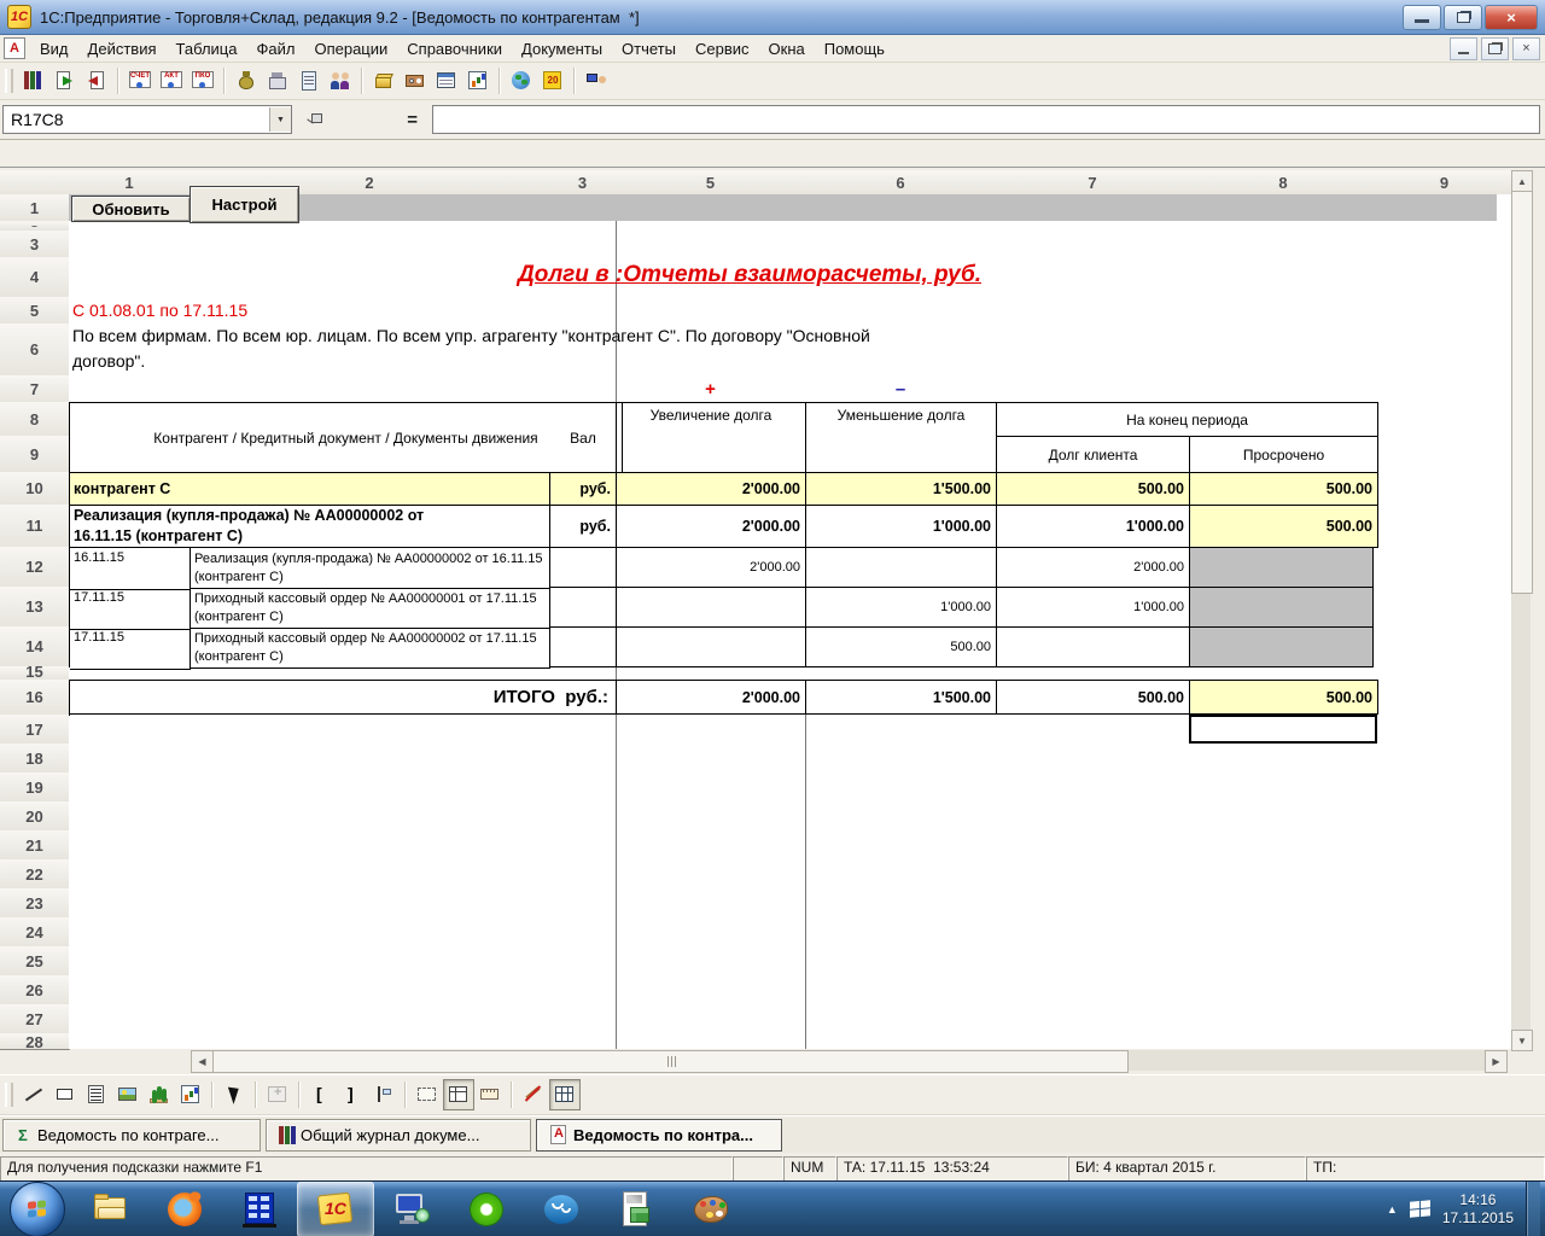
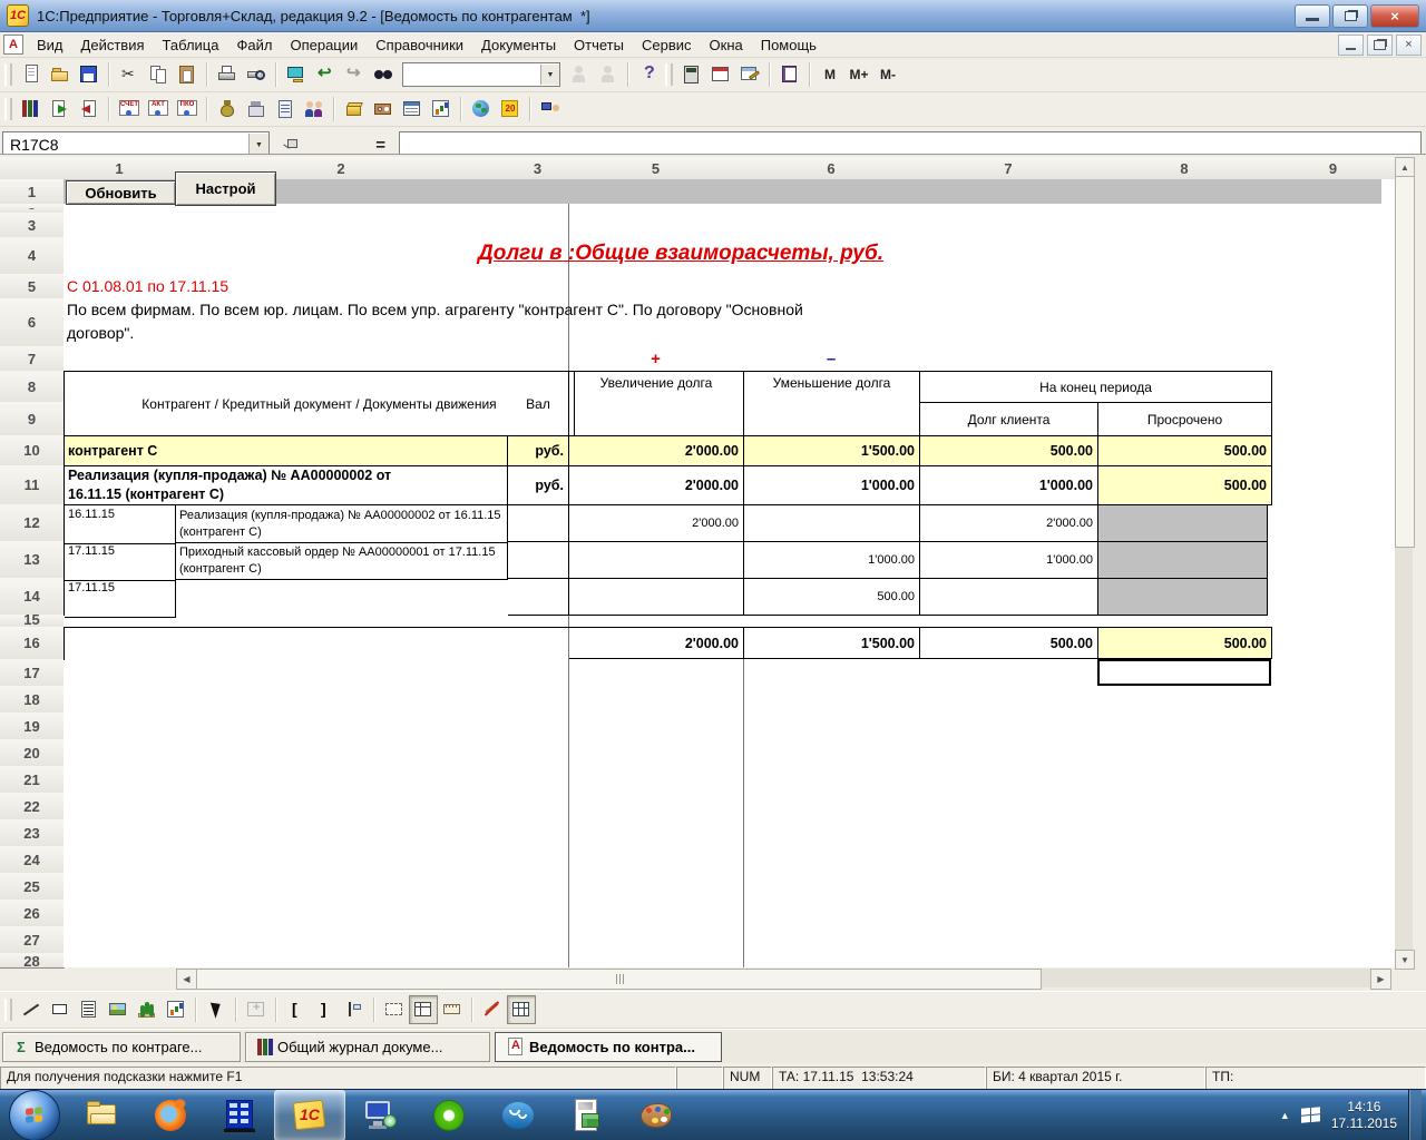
  1С
  1С:Предприятие - Торговля+Склад, редакция 9.2 - [Ведомость по контрагентам *]
  ×
  А
  Вид
  Действия
  Таблица
  Файл
  Операции
  Справочники
  Документы
  Отчеты
  Сервис
  Окна
  Помощь
  ×
+ М
+ М+
+ М-
  20
  R17C8
  =
  1
  2
  3
  5
  6
  7
  8
  9
  1
  –
  3
  4
  5
  6
  7
  8
  9
  10
  11
  12
  13
  14
  15
  16
  17
  18
  19
  20
  21
  22
  23
  24
  25
  26
  27
  28
  Обновить
  Настрой
- Долги в :Отчеты взаиморасчеты, руб.
+ Долги в :Общие взаиморасчеты, руб.
  С 01.08.01 по 17.11.15
  По всем фирмам. По всем юр. лицам. По всем упр. аграгенту "контрагент С". По договору "Основной
  договор".
  +
  –
  Контрагент / Кредитный документ / Документы движения
  Вал
  Увеличение долга
  Уменьшение долга
  На конец периода
  Долг клиента
  Просрочено
  контрагент С
  руб.
  2'000.00
  1'500.00
  500.00
  500.00
  Реализация (купля-продажа) № АА00000002 от 16.11.15 (контрагент С)
  руб.
  2'000.00
  1'000.00
  1'000.00
  500.00
  16.11.15
  Реализация (купля-продажа) № АА00000002 от 16.11.15 (контрагент С)
  2'000.00
  2'000.00
  17.11.15
  Приходный кассовый ордер № АА00000001 от 17.11.15 (контрагент С)
  1'000.00
  1'000.00
  17.11.15
- Приходный кассовый ордер № АА00000002 от 17.11.15 (контрагент С)
  500.00
- ИТОГО руб.:
  2'000.00
  1'500.00
  500.00
  500.00
  ▲
  ▼
  ◀
  ▶
  [
  ]
  Ведомость по контраге...
  Общий журнал докуме...
  Ведомость по контра...
  Для получения подсказки нажмите F1
  NUM
  ТА: 17.11.15 13:53:24
  БИ: 4 квартал 2015 г.
  ТП:
  1С
  ▲
  14:16
  17.11.2015
